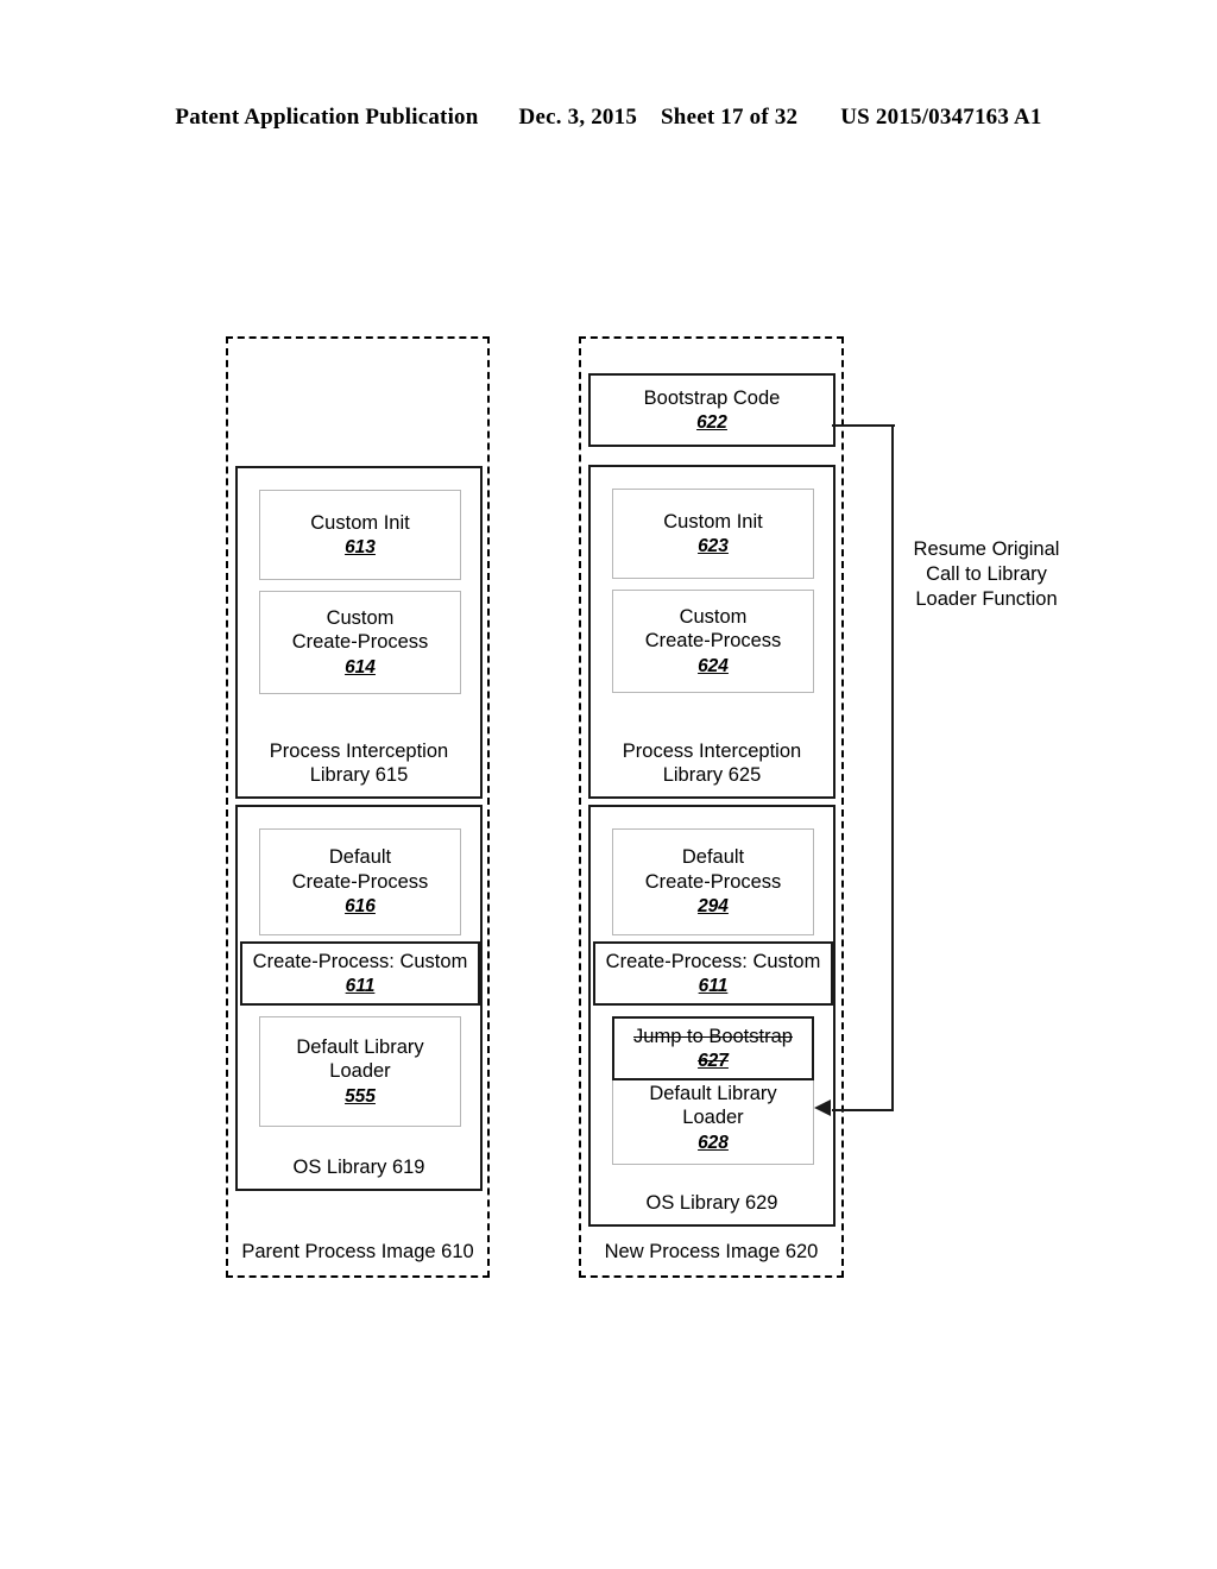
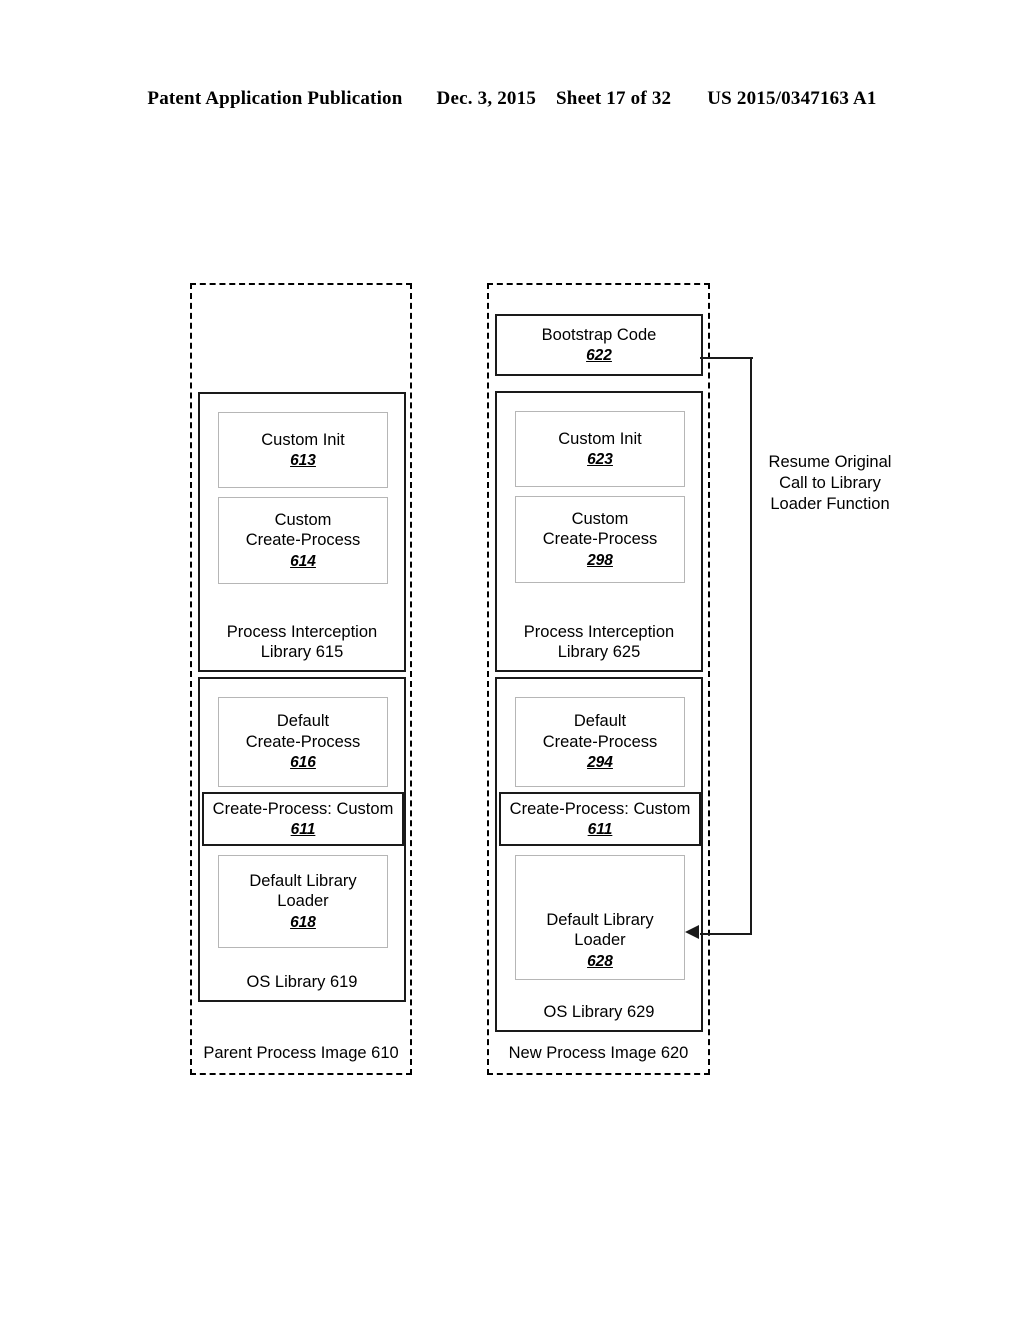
  Patent Application Publication Dec. 3, 2015 Sheet 17 of 32 US 2015/0347163 A1
  Custom Init
  613
  Custom
  Create-Process
  614
  Process Interception
  Library 615
  Default
  Create-Process
  616
  Create-Process: Custom
  611
  Default Library
  Loader
- 555
+ 618
  OS Library 619
  Parent Process Image 610
  Bootstrap Code
  622
  Custom Init
  623
  Custom
  Create-Process
- 624
+ 298
  Process Interception
  Library 625
  Default
  Create-Process
  294
  Create-Process: Custom
  611
  Default Library
  Loader
  628
- Jump to Bootstrap
- 627
  OS Library 629
  New Process Image 620
  Resume Original Call to Library Loader Function
